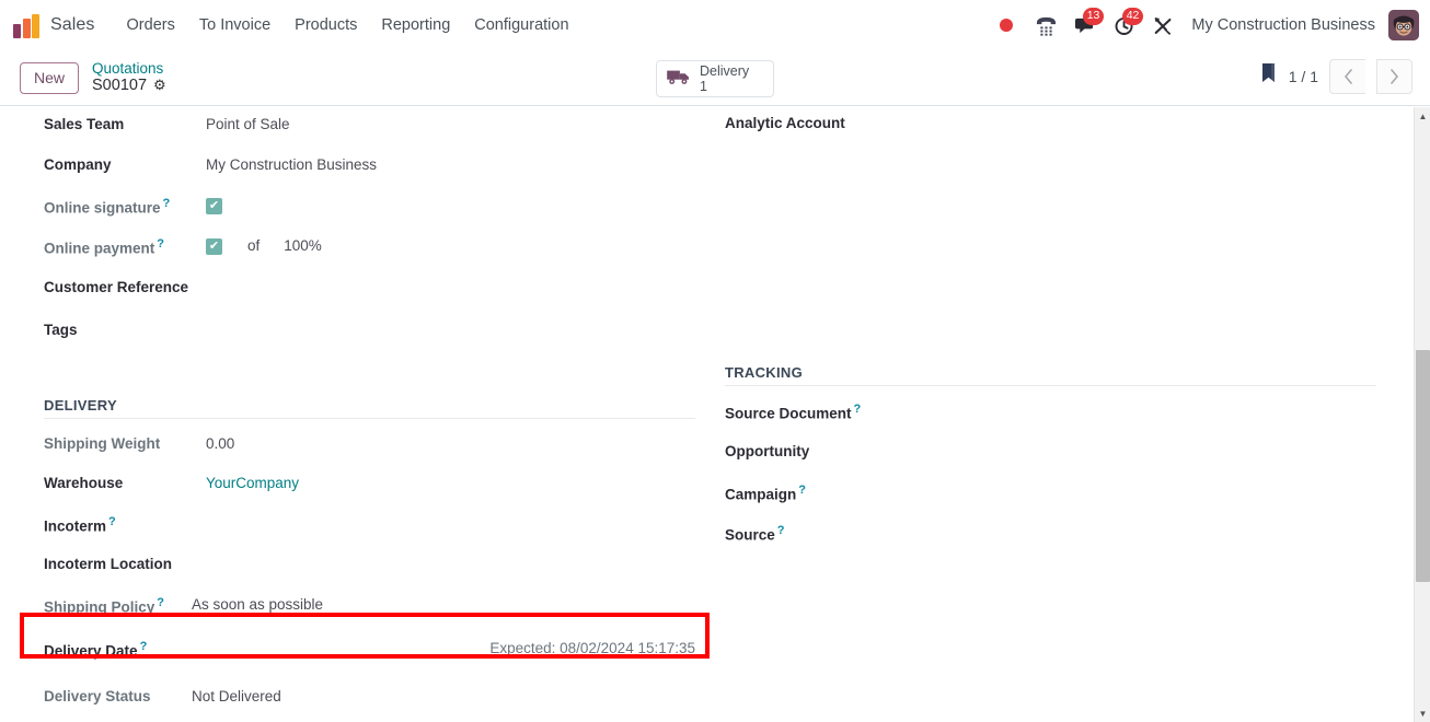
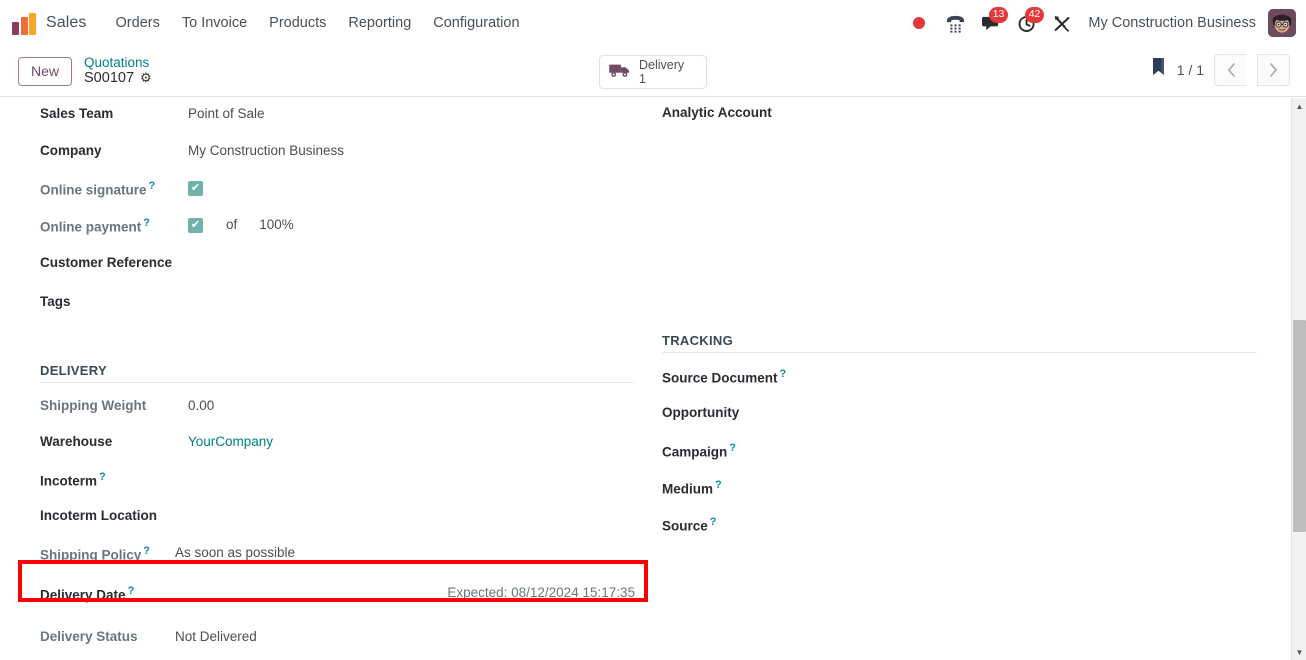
  Sales
  Orders
  To Invoice
  Products
  Reporting
  Configuration
  13
  42
  My Construction Business
  New
  Quotations
  S00107
  ⚙
  Delivery
  1
  1 / 1
  Sales Team
  Point of Sale
  Company
  My Construction Business
  Online signature ?
  ✔
  Online payment ?
  ✔
  of
  100%
  Customer Reference
  Tags
  DELIVERY
  Shipping Weight
  0.00
  Warehouse
  YourCompany
  Incoterm ?
  Incoterm Location
  Shipping Policy ?
  As soon as possible
  Delivery Date ?
- Expected: 08/02/2024 15:17:35
+ Expected: 08/12/2024 15:17:35
  Delivery Status
  Not Delivered
  Analytic Account
  TRACKING
  Source Document ?
  Opportunity
  Campaign ?
+ Medium ?
  Source ?
  ▲
  ▼
